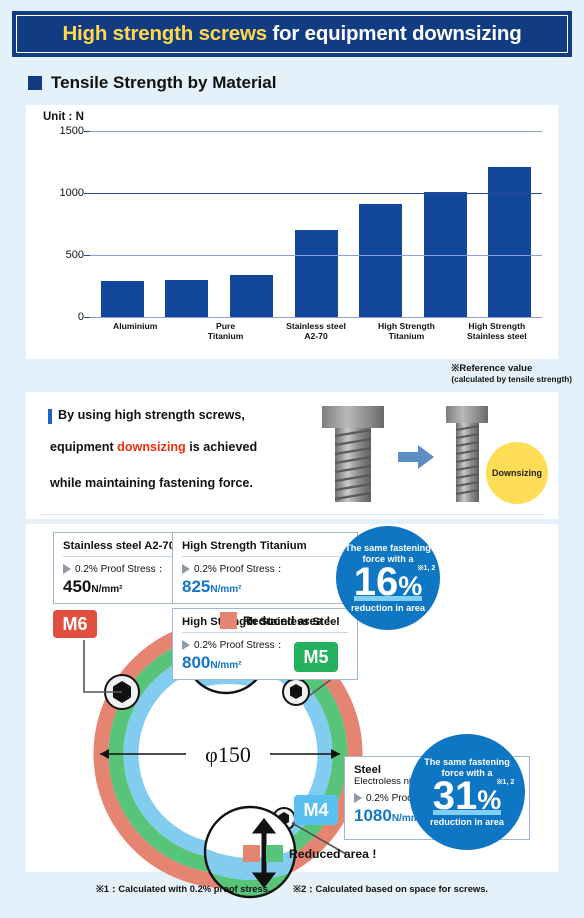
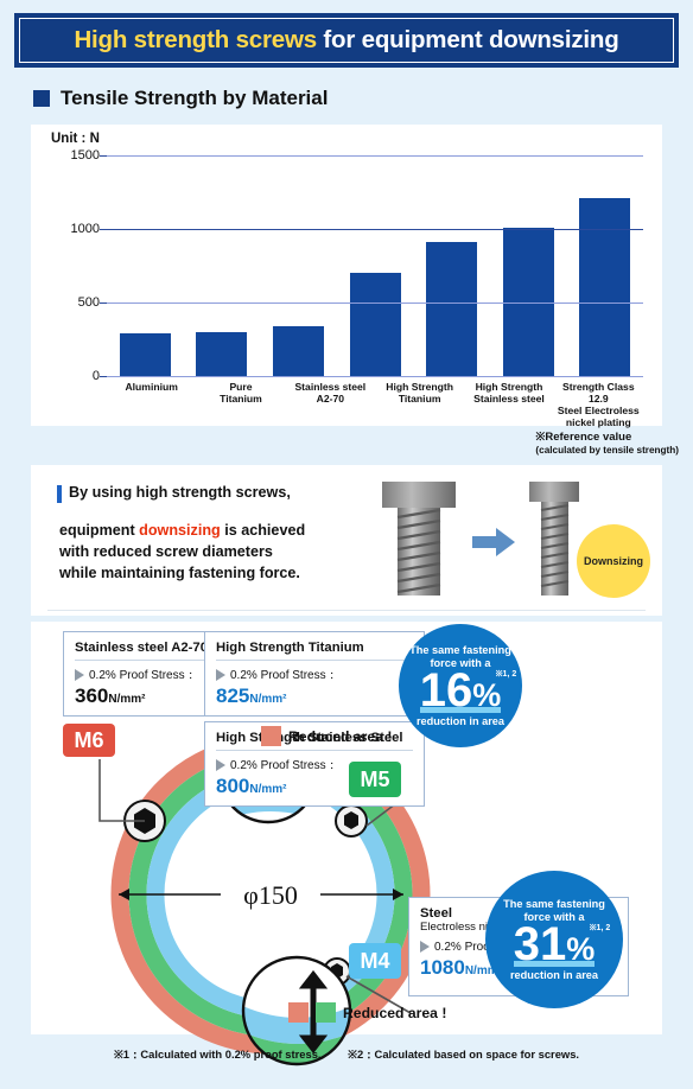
  High strength screws for equipment downsizing
  Tensile Strength by Material
  Unit : N
  0
  500
  1000
  1500
  Aluminium
  Pure
  Titanium
  Stainless steel
  A2-70
  High Strength
  Titanium
  High Strength
  Stainless steel
+ Strength Class 12.9
+ Steel Electroless
+ nickel plating
  ※Reference value
  (calculated by tensile strength)
  By using high strength screws,
  equipment downsizing is achieved
+ with reduced screw diameters
  while maintaining fastening force.
  Downsizing
  φ150
  Stainless steel A2-7
  0.2% Proof Stress：
- 450N/mm²
+ 360N/mm²
  High Strength Titanium
  0.2% Proof Stress：
  825N/mm²
  High Sgth Stainless Steel
  0.2% Proof Stress：
  800N/mm²
  Steel
  1080N/m
  M6
  M5
  M4
  Reduced area !
  Reduced area !
  The same fastening force with a
  16
  %
  reduction in area
  The same fastening force with a
  31
  %
  reduction in area
  ※1：Calculated with 0.2% proof stress. ※2：Calculated based on space for screws.
